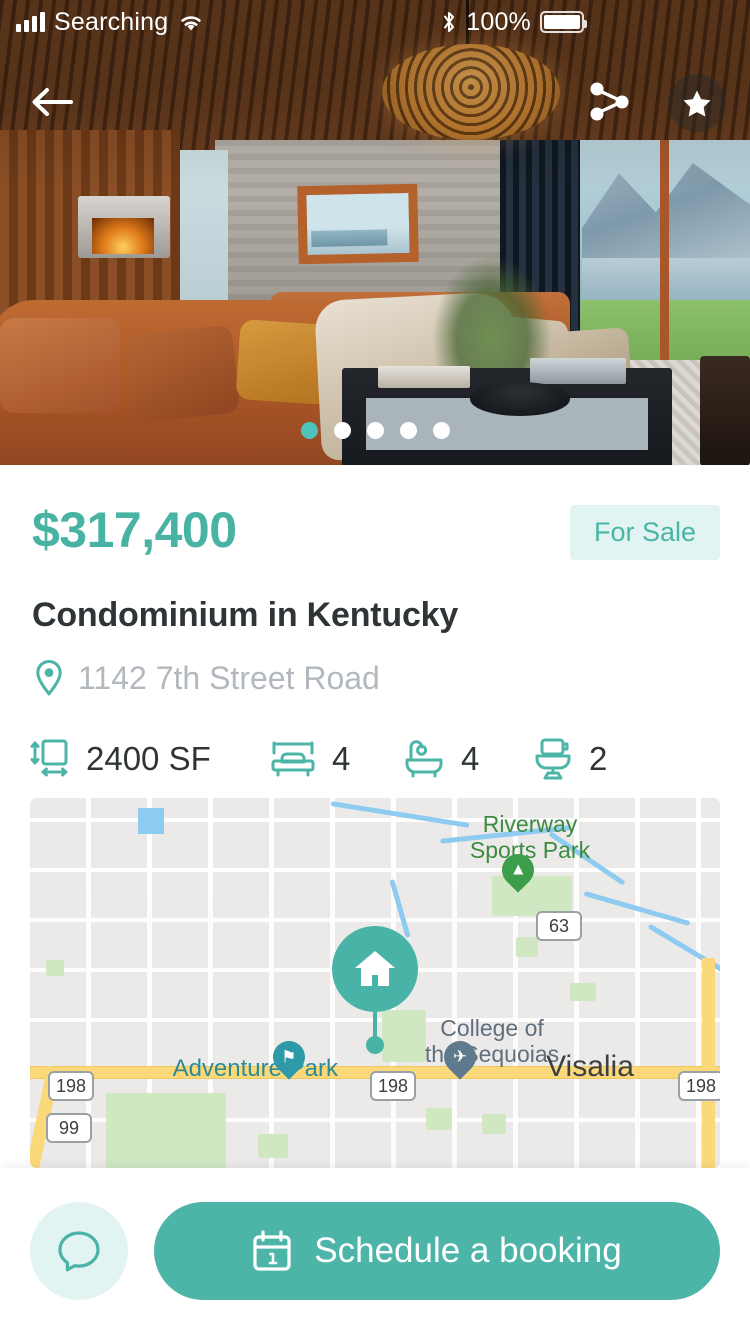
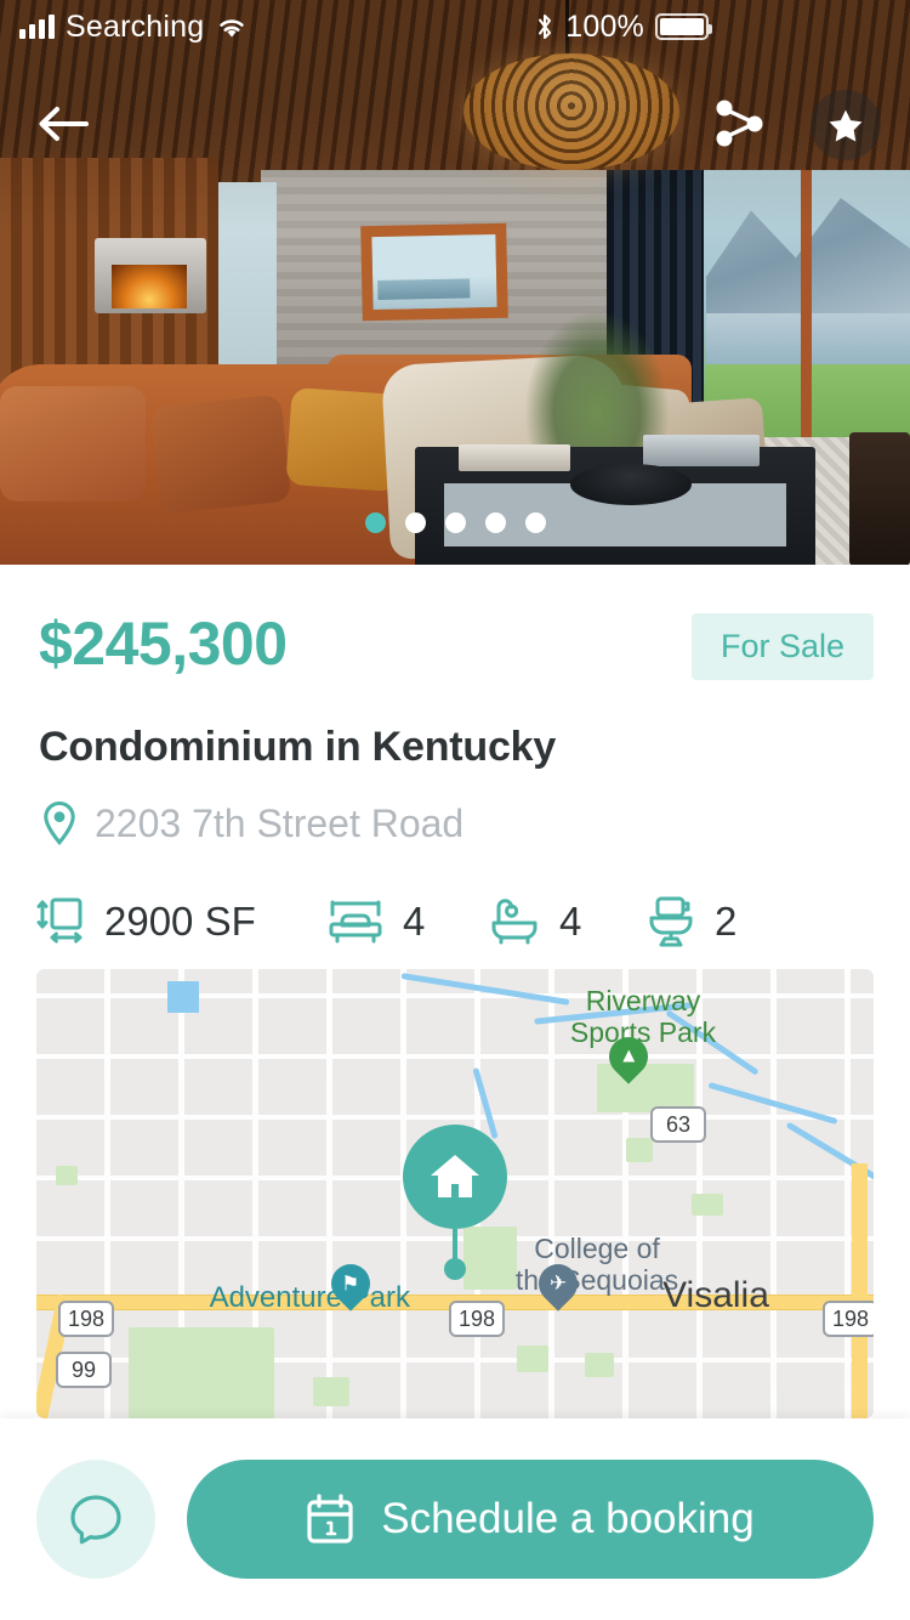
  Searching
  100%
- $317,400
+ $245,300
  For Sale
  Condominium in Kentucky
- 1142 7th Street Road
+ 2203 7th Street Road
- 2400 SF
+ 2900 SF
  4
  4
  2
  63
  198
  198
  198
  99
  Riverway
  Sports Park
  College of
  thequoias
  Visalia
  Adventureark
  Schedule a booking
